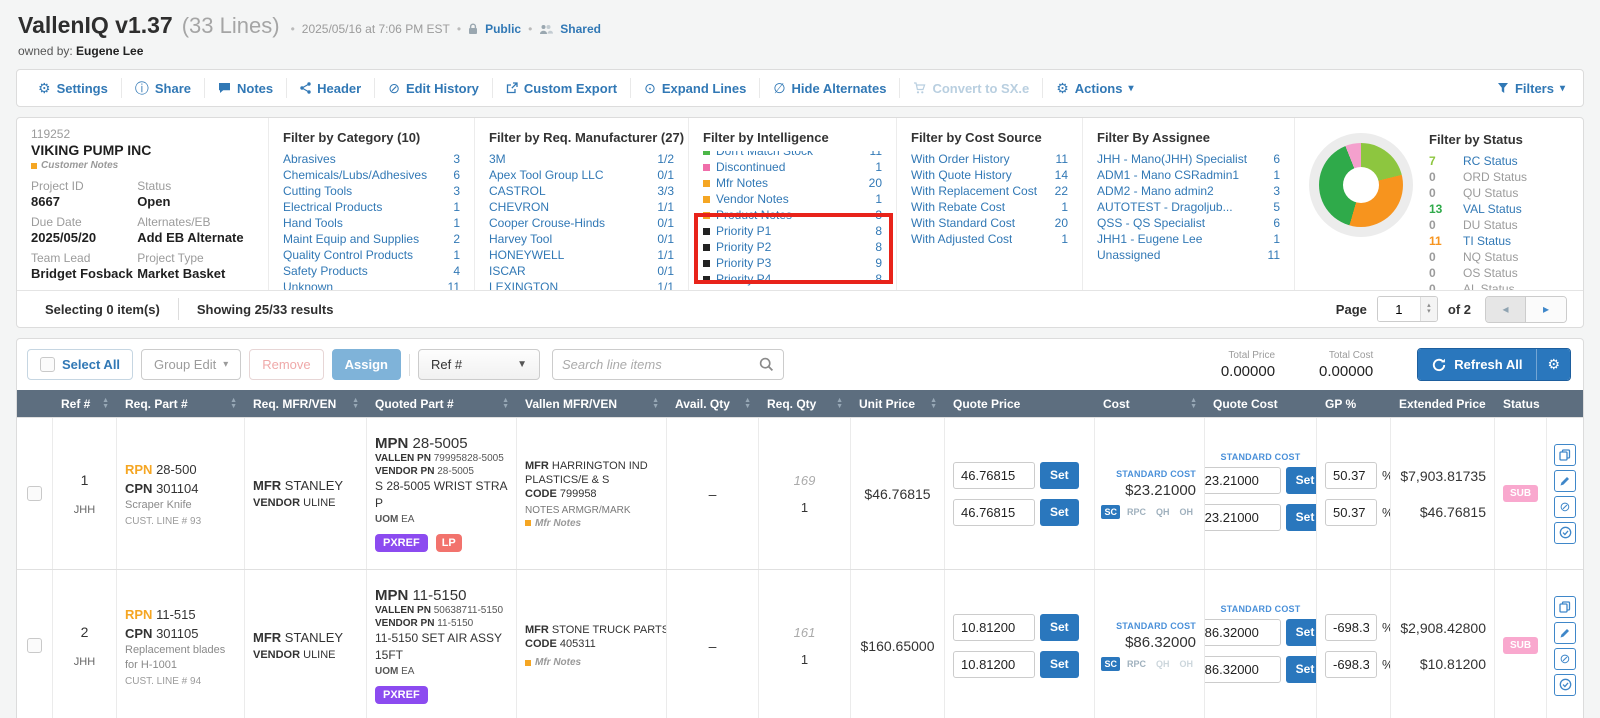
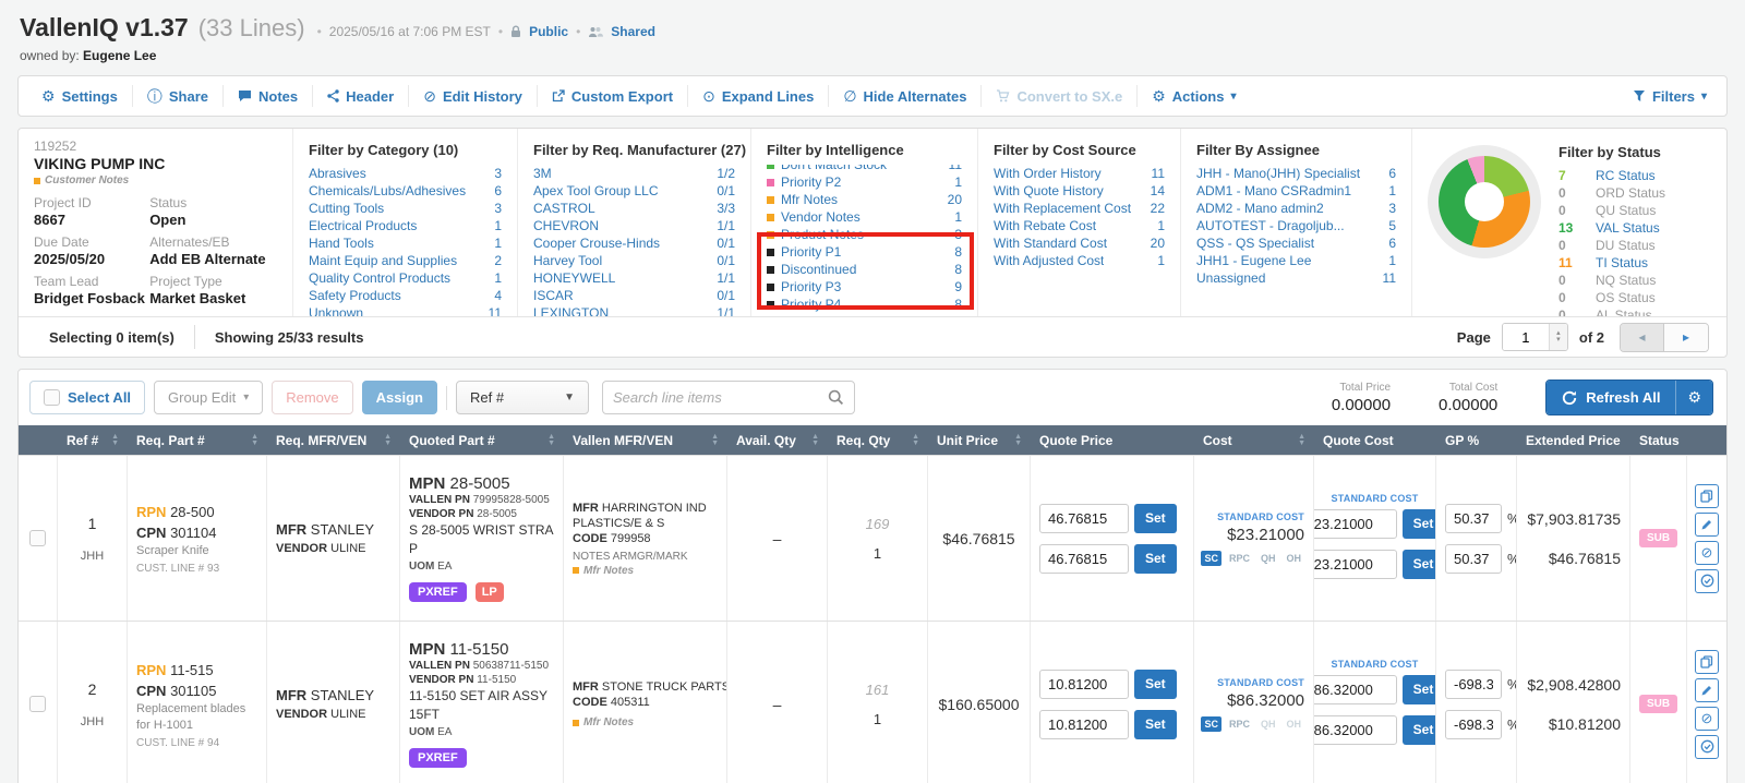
  VallenIQ v1.37
  (33 Lines)
  •
  2025/05/16 at 7:06 PM EST
  •
  Public
  •
  Shared
  owned by: Eugene Lee
  ⚙
  Settings
  ⓘ
  Share
  Notes
  Header
  ⊘
  Edit History
  Custom Export
  ⊙
  Expand Lines
  ∅
  Hide Alternates
  Convert to SX.e
  ⚙
  Actions
  ▾
  Filters
  ▾
  119252
  VIKING PUMP INC
  Customer Notes
  Project ID
  8667
  Status
  Open
  Due Date
  2025/05/20
  Alternates/EB
  Add EB Alternate
  Team Lead
  Bridget Fosback
  Project Type
  Market Basket
  Filter by Category (10)
  Abrasives
  3
  Chemicals/Lubs/Adhesives
  6
  Cutting Tools
  3
  Electrical Products
  1
  Hand Tools
  1
  Maint Equip and Supplies
  2
  Quality Control Products
  1
  Safety Products
  4
  Unknown
  11
  Filter by Req. Manufacturer (27)
  3M
  1/2
  Apex Tool Group LLC
  0/1
  CASTROL
  3/3
  CHEVRON
  1/1
  Cooper Crouse-Hinds
  0/1
  Harvey Tool
  0/1
  HONEYWELL
  1/1
  ISCAR
  0/1
  LEXINGTON
  1/1
  Filter by Intelligence
  Don't Match Stock
  11
- Discontinued
+ Priority P2
  1
  Mfr Notes
  20
  Vendor Notes
  1
  Product Notes
  3
  Priority P1
  8
- Priority P2
+ Discontinued
  8
  Priority P3
  9
  Priority P4
  8
  Filter by Cost Source
  With Order History
  11
  With Quote History
  14
  With Replacement Cost
  22
  With Rebate Cost
  1
  With Standard Cost
  20
  With Adjusted Cost
  1
  Filter By Assignee
  JHH - Mano(JHH) Specialist
  6
  ADM1 - Mano CSRadmin1
  1
  ADM2 - Mano admin2
  3
  AUTOTEST - Dragoljub...
  5
  QSS - QS Specialist
  6
  JHH1 - Eugene Lee
  1
  Unassigned
  11
  Filter by Status
  7
  RC Status
  0
  ORD Status
  0
  QU Status
  13
  VAL Status
  0
  DU Status
  11
  TI Status
  0
  NQ Status
  0
  OS Status
  0
  AL Status
  Selecting 0 item(s)
  Showing 25/33 results
  Page
  1
  of 2
  ◂
  ▸
  Select All
  Group Edit
  ▾
  Remove
  Assign
  Ref #
  ▼
  Search line items
  Total Price
  0.00000
  Total Cost
  0.00000
  Refresh All
  ⚙
  Ref #
  Req. Part #
  Req. MFR/VEN
  Quoted Part #
  Vallen MFR/VEN
  Avail. Qty
  Req. Qty
  Unit Price
  Quote Price
  Cost
  Quote Cost
  GP %
  Extended Price
  Status
  1
  JHH
  RPN 28-500
  CPN 301104
  Scraper Knife
  CUST. LINE # 93
  MFR STANLEY
  VENDOR ULINE
  MPN 28-5005
  VALLEN PN 79995828-5005
  VENDOR PN 28-5005
  S 28-5005 WRIST STRA
  P
  UOM EA
  PXREF
  LP
  MFR HARRINGTON IND
  PLASTICS/E & S
  CODE 799958
  NOTES ARMGR/MARK
  Mfr Notes
  –
  169
  1
  $46.76815
  46.76815
  Set
  46.76815
  Set
  STANDARD COST
  $23.21000
  SC
  RPC
  QH
  OH
  STANDARD COST
  23.21000
  Set
  23.21000
  Set
  50.37
  %
  50.37
  %
  $7,903.81735
  $46.76815
  SUB
  ⊘
  2
  JHH
  RPN 11-515
  CPN 301105
  Replacement blades
  for H-1001
  CUST. LINE # 94
  MFR STANLEY
  VENDOR ULINE
  MPN 11-5150
  VALLEN PN 50638711-5150
  VENDOR PN 11-5150
  11-5150 SET AIR ASSY
  15FT
  UOM EA
  PXREF
  MFR STONE TRUCK PARTS
  CODE 405311
  Mfr Notes
  –
  161
  1
  $160.65000
  10.81200
  Set
  10.81200
  Set
  STANDARD COST
  $86.32000
  SC
  RPC
  QH
  OH
  STANDARD COST
  86.32000
  Set
  86.32000
  Set
  -698.3
  %
  -698.3
  %
  $2,908.42800
  $10.81200
  SUB
  ⊘
